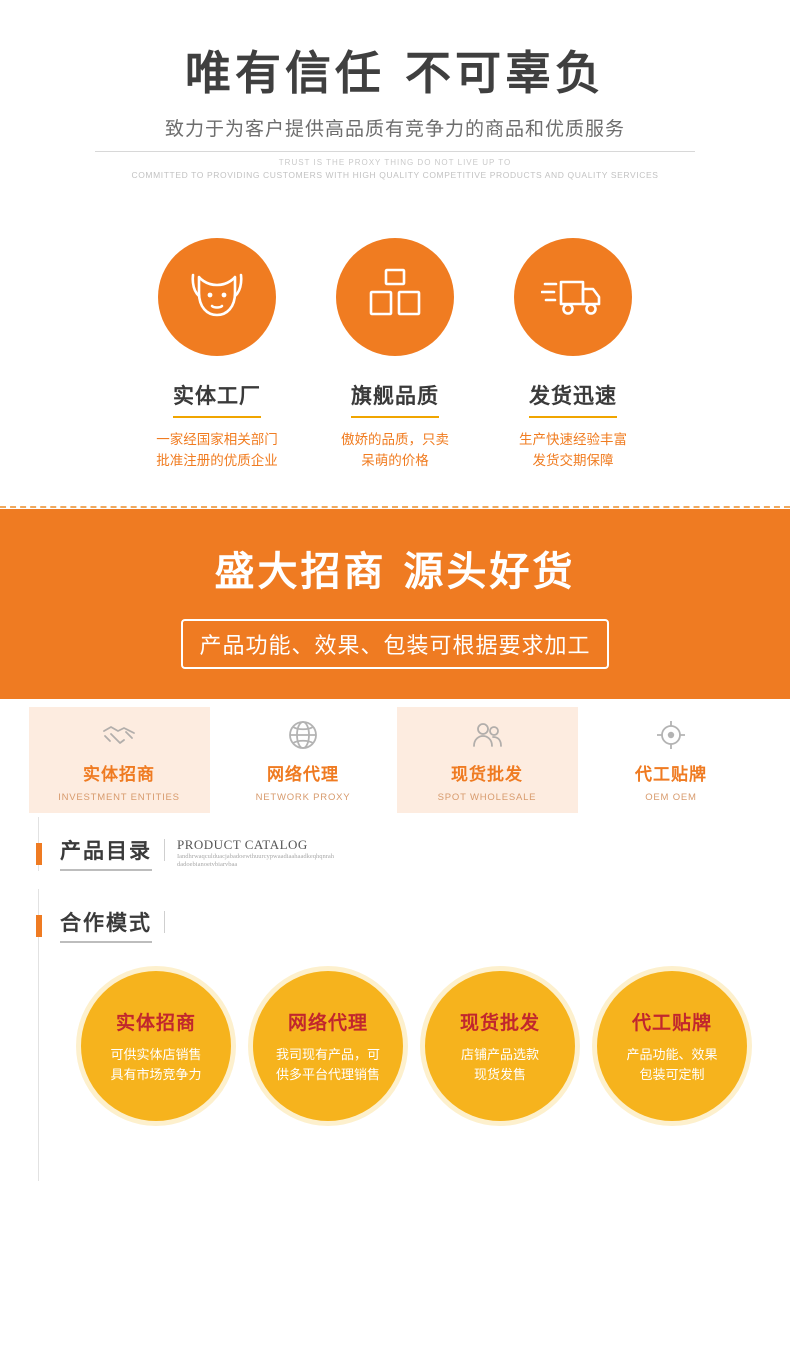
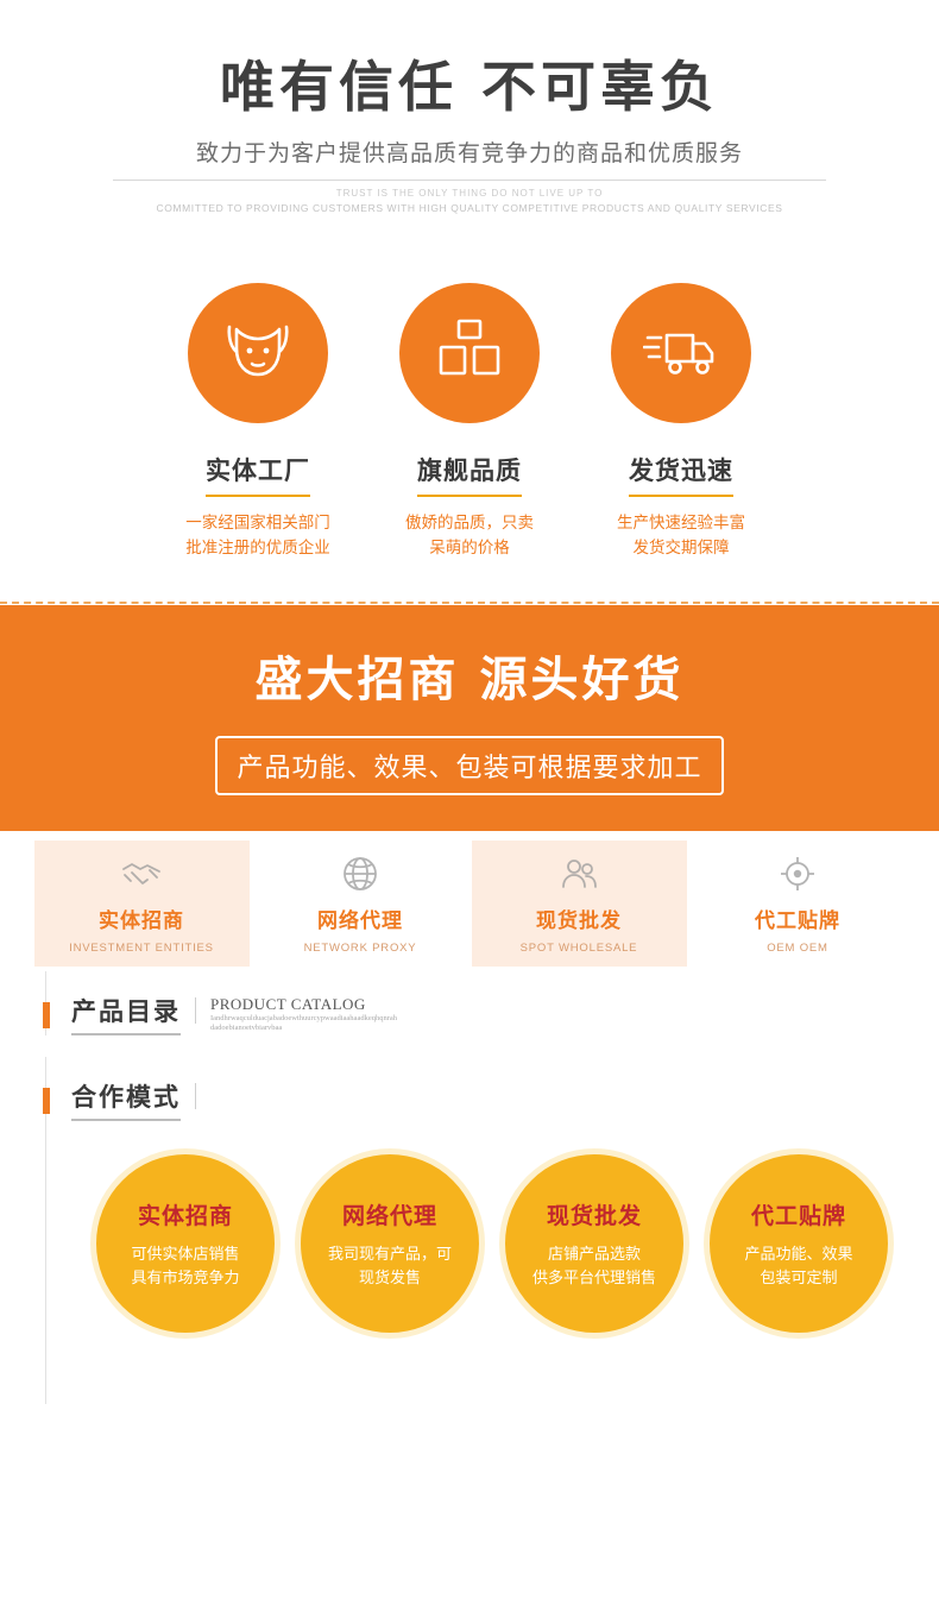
  唯有信任 不可辜负
  致力于为客户提供高品质有竞争力的商品和优质服务
- TRUST IS THE PROXY THING DO NOT LIVE UP TO
+ TRUST IS THE ONLY THING DO NOT LIVE UP TO
  COMMITTED TO PROVIDING CUSTOMERS WITH HIGH QUALITY COMPETITIVE PRODUCTS AND QUALITY SERVICES
  实体工厂
  一家经国家相关部门
  批准注册的优质企业
  旗舰品质
  傲娇的品质，只卖
  呆萌的价格
  发货迅速
  生产快速经验丰富
  发货交期保障
  盛大招商 源头好货
  产品功能、效果、包装可根据要求加工
  实体招商
  INVESTMENT ENTITIES
  网络代理
  NETWORK PROXY
  现货批发
  SPOT WHOLESALE
  代工贴牌
  OEM OEM
  产品目录
  PRODUCT CATALOG
  合作模式
  实体招商
  可供实体店销售
  具有市场竞争力
  网络代理
  我司现有产品，可
- 供多平台代理销售
+ 现货发售
  现货批发
  店铺产品选款
- 现货发售
+ 供多平台代理销售
  代工贴牌
  产品功能、效果
  包装可定制
